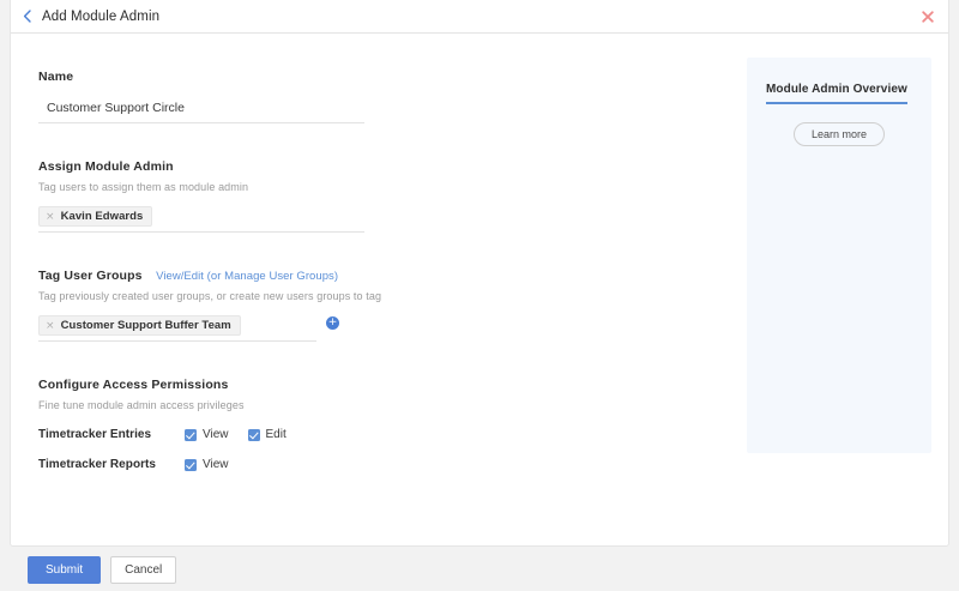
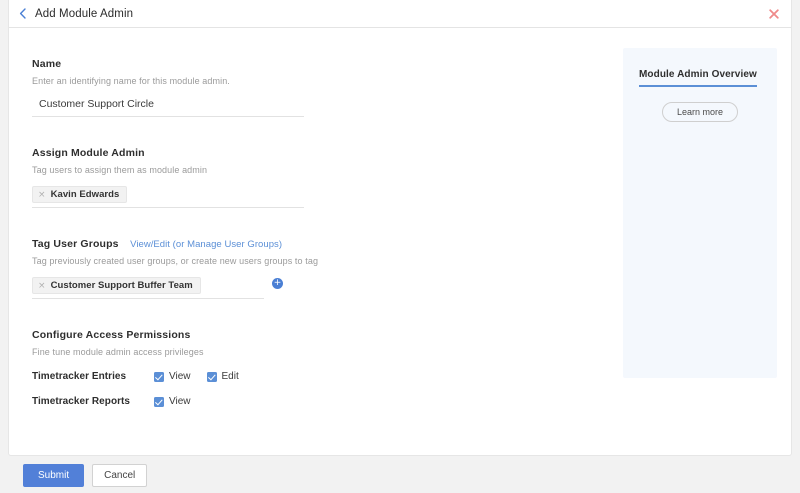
  Add Module Admin
  Name
+ Enter an identifying name for this module admin.
  Customer Support Circle
  Assign Module Admin
  Tag users to assign them as module admin
  ×
  Kavin Edwards
  Tag User Groups View/Edit (or Manage User Groups)
  Tag previously created user groups, or create new users groups to tag
  ×
  Customer Support Buffer Team
  +
  Configure Access Permissions
  Fine tune module admin access privileges
  Timetracker Entries
  View
  Edit
  Timetracker Reports
  View
  Module Admin Overview
  Learn more
  Submit
  Cancel
